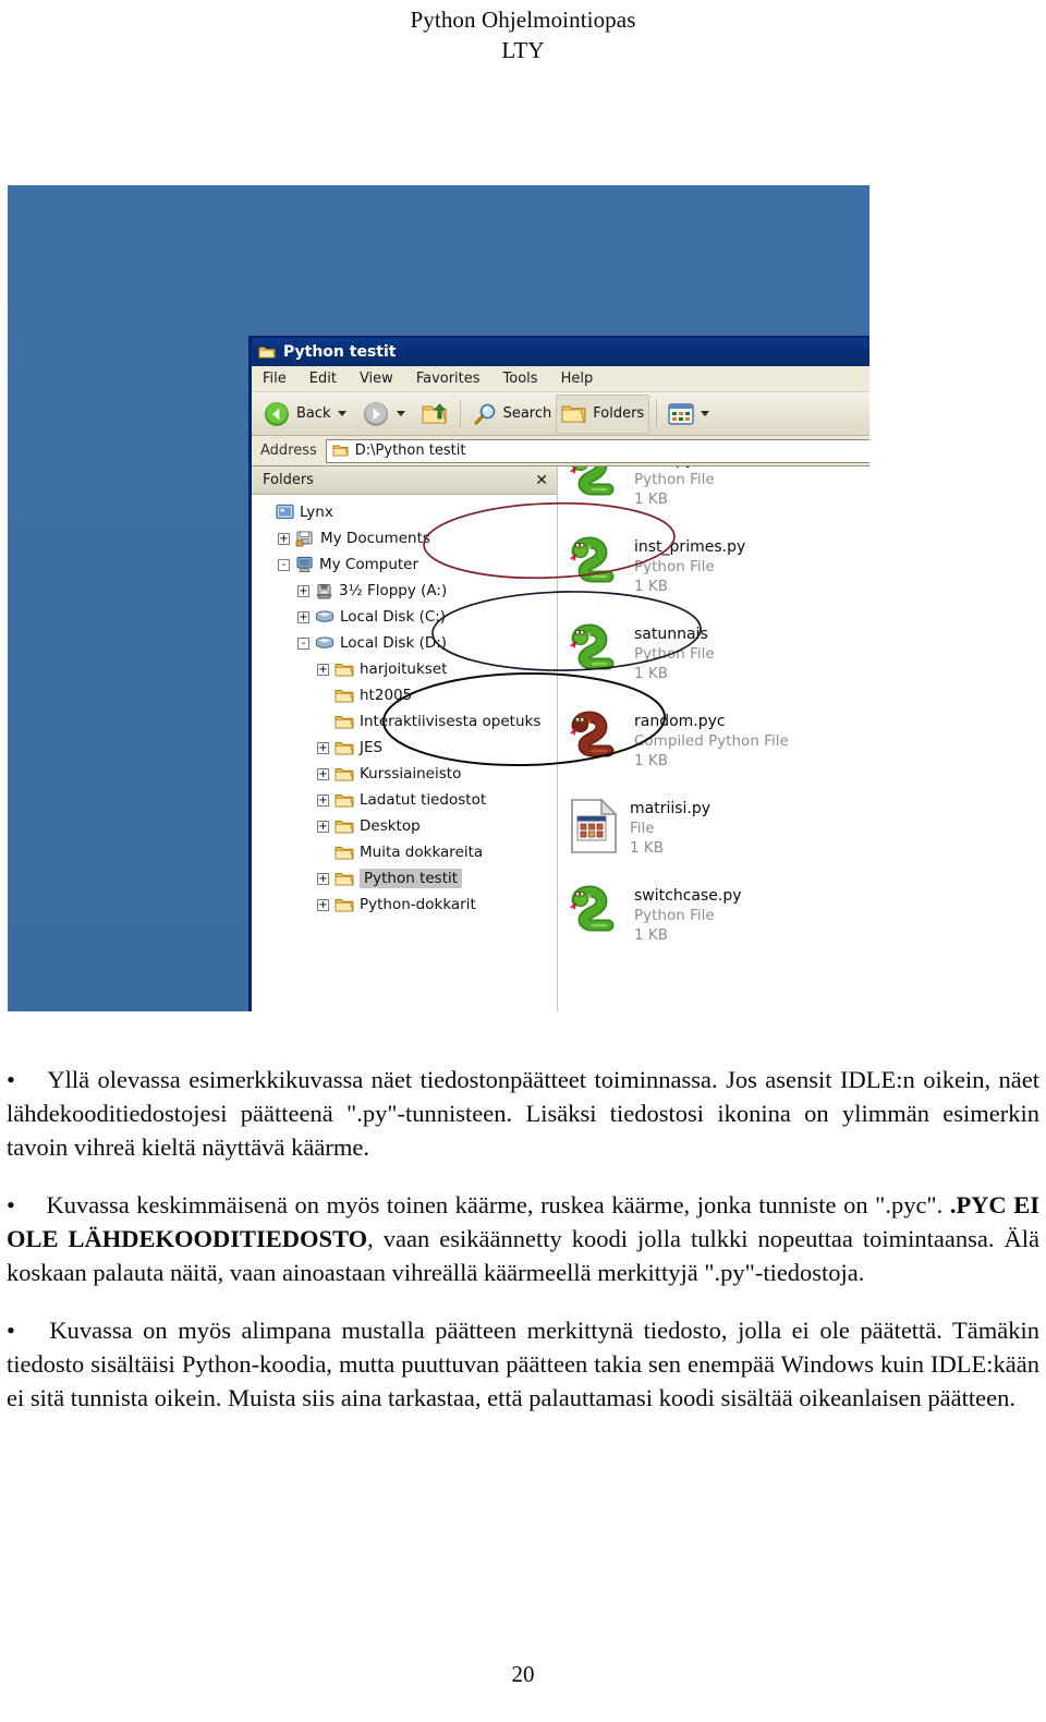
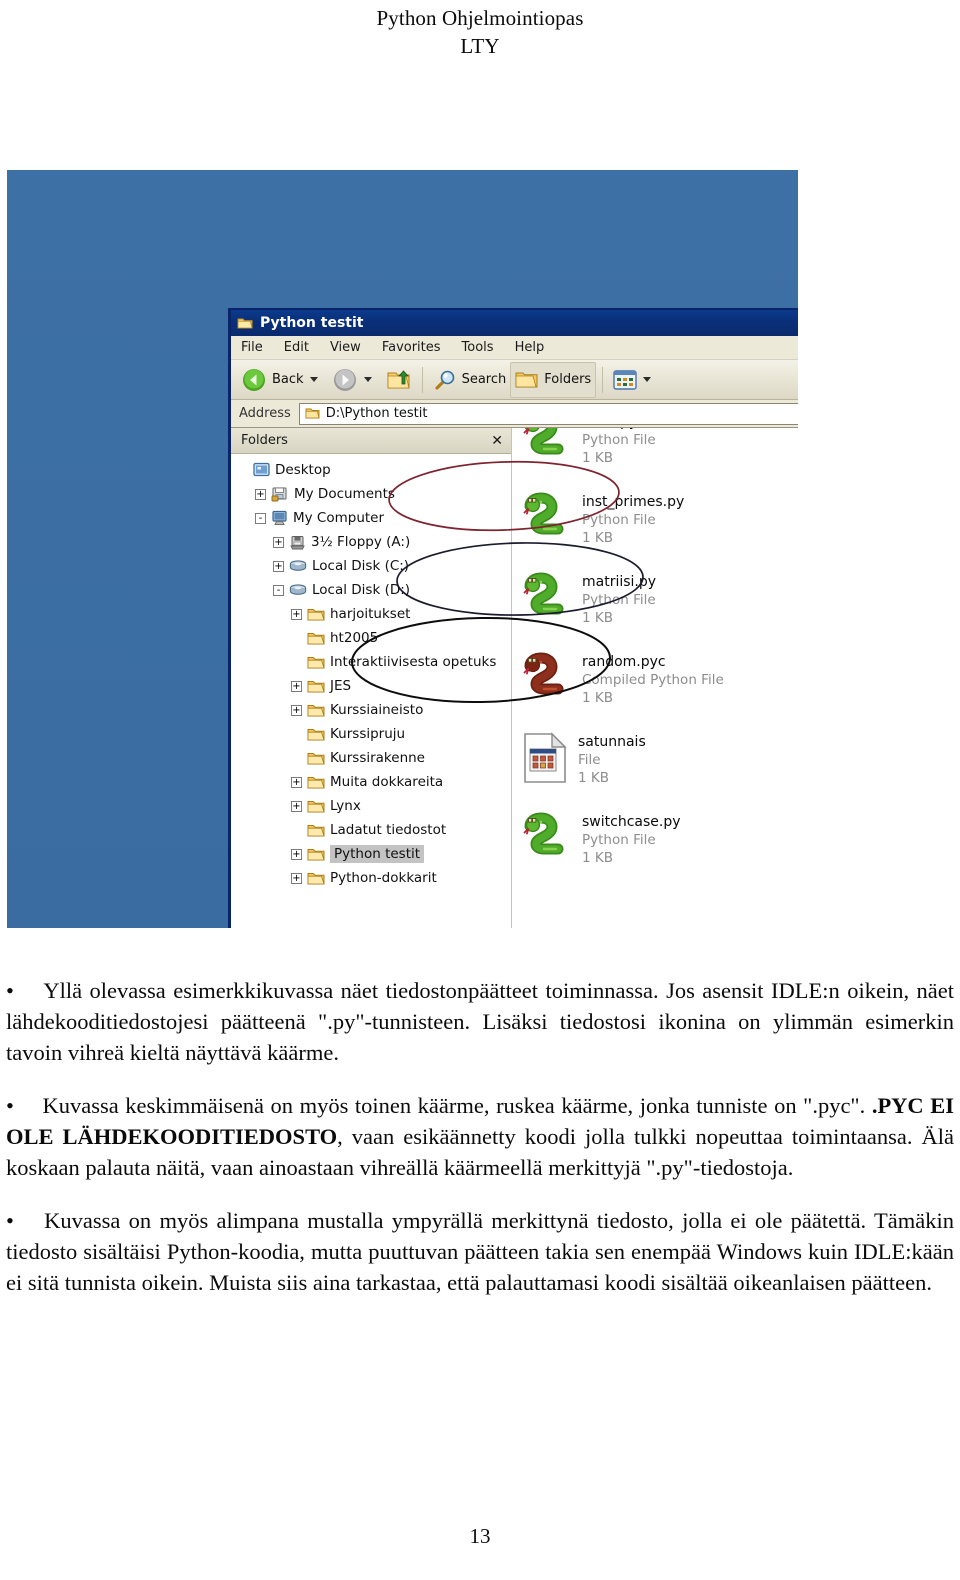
  Python Ohjelmointiopas
  LTY
  Python testit
  File
  Edit
  View
  Favorites
  Tools
  Help
  Back
  Search
  Folders
  Address
  D:\Python testit
  Folders
  ✕
- Lynx
+ Desktop
  +
  My Document
  -
  My Computer
  +
  3½ Floppy (A:)
  +
  Local Disk (C:
  -
  Local Disk (D:)
  +
  harjoitukset
  ht200
  Intraktiivisesta opetuks
  +
  JES
  +
  Kurssiaineisto
+ Kurssipruju
+ Kurssirakenne
  +
- Ladatut tiedostot
+ Muita dokkareita
  +
- Desktop
+ Lynx
- Muita dokkareita
+ Ladatut tiedostot
  +
  Python testit
  +
  Python-dokkarit
  Python File
  1 KB
  inst_primes.py
  Python File
  1 KB
- satunnais
+ matriisi.py
  Pythn File
  1 KB
  ranom.pyc
  Compiled Python File
  1 KB
- matriisi.py
+ satunnais
  File
  1 KB
  switchcase.py
  Python File
  1 KB
  • Yllä olevassa esimerkkikuvassa näet tiedostonpäätteet toiminnassa. Jos asensit IDLE:n oikein, näet lähdekooditiedostojesi päätteenä ".py"-tunnisteen. Lisäksi tiedostosi ikonina on ylimmän esimerkin tavoin vihreä kieltä näyttävä käärme.
  • Kuvassa keskimmäisenä on myös toinen käärme, ruskea käärme, jonka tunniste on ".pyc". .PYC EI OLE LÄHDEKOODITIEDOSTO, vaan esikäännetty koodi jolla tulkki nopeuttaa toimintaansa. Älä koskaan palauta näitä, vaan ainoastaan vihreällä käärmeellä merkittyjä ".py"-tiedostoja.
- • Kuvassa on myös alimpana mustalla päätteen merkittynä tiedosto, jolla ei ole päätettä. Tämäkin tiedosto sisältäisi Python-koodia, mutta puuttuvan päätteen takia sen enempää Windows kuin IDLE:kään ei sitä tunnista oikein. Muista siis aina tarkastaa, että palauttamasi koodi sisältää oikeanlaisen päätteen.
+ • Kuvassa on myös alimpana mustalla ympyrällä merkittynä tiedosto, jolla ei ole päätettä. Tämäkin tiedosto sisältäisi Python-koodia, mutta puuttuvan päätteen takia sen enempää Windows kuin IDLE:kään ei sitä tunnista oikein. Muista siis aina tarkastaa, että palauttamasi koodi sisältää oikeanlaisen päätteen.
- 20
+ 13
